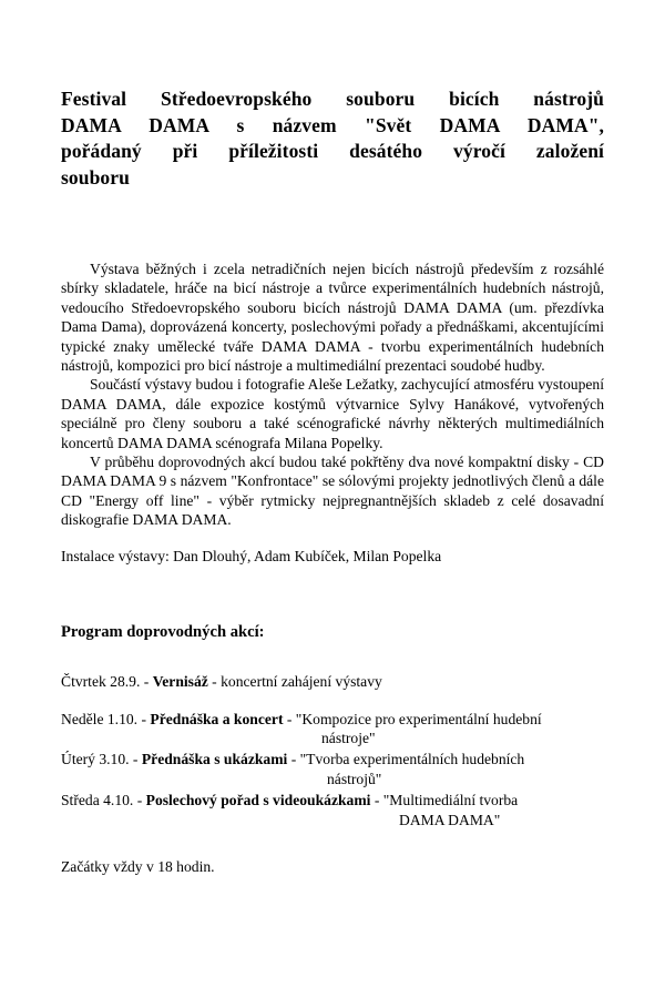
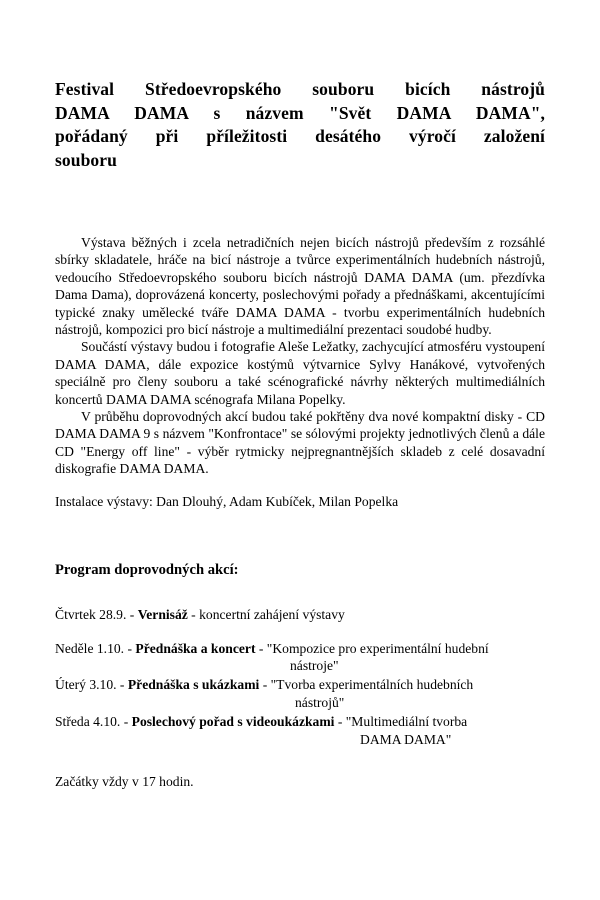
  Festival Středoevropského souboru bicích nástrojů
  DAMA DAMA s názvem "Svět DAMA DAMA",
  pořádaný při příležitosti desátého výročí založení
  souboru
  Výstava běžných i zcela netradičních nejen bicích nástrojů především z rozsáhlé sbírky skladatele, hráče na bicí nástroje a tvůrce experimentálních hudebních nástrojů, vedoucího Středoevropského souboru bicích nástrojů DAMA DAMA (um. přezdívka Dama Dama), doprovázená koncerty, poslechovými pořady a přednáškami, akcentujícími typické znaky umělecké tváře DAMA DAMA - tvorbu experimentálních hudebních nástrojů, kompozici pro bicí nástroje a multimediální prezentaci soudobé hudby.
  Součástí výstavy budou i fotografie Aleše Ležatky, zachycující atmosféru vystoupení DAMA DAMA, dále expozice kostýmů výtvarnice Sylvy Hanákové, vytvořených speciálně pro členy souboru a také scénografické návrhy některých multimediálních koncertů DAMA DAMA scénografa Milana Popelky.
  V průběhu doprovodných akcí budou také pokřtěny dva nové kompaktní disky - CD DAMA DAMA 9 s názvem "Konfrontace" se sólovými projekty jednotlivých členů a dále CD "Energy off line" - výběr rytmicky nejpregnantnějších skladeb z celé dosavadní diskografie DAMA DAMA.
  Instalace výstavy: Dan Dlouhý, Adam Kubíček, Milan Popelka
  Program doprovodných akcí:
  Čtvrtek 28.9. - Vernisáž - koncertní zahájení výstavy
  Neděle 1.10. - Přednáška a koncert - "Kompozice pro experimentální hudební
  nástroje"
  Úterý 3.10. - Přednáška s ukázkami - "Tvorba experimentálních hudebních
  nástrojů"
  Středa 4.10. - Poslechový pořad s videoukázkami - "Multimediální tvorba
  DAMA DAMA"
- Začátky vždy v 18 hodin.
+ Začátky vždy v 17 hodin.
